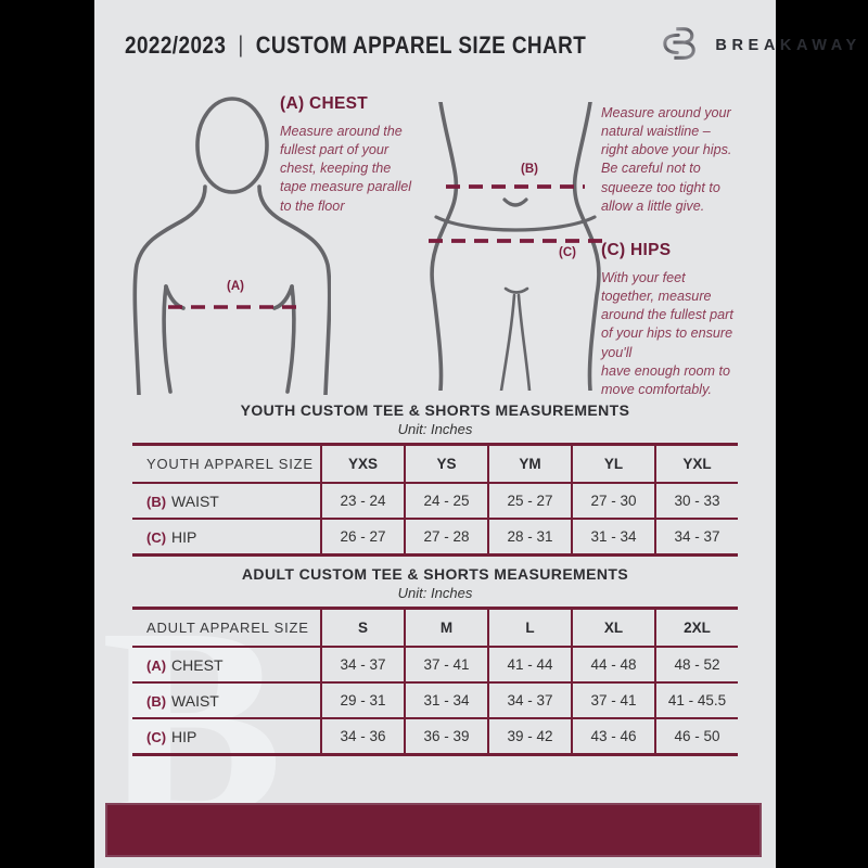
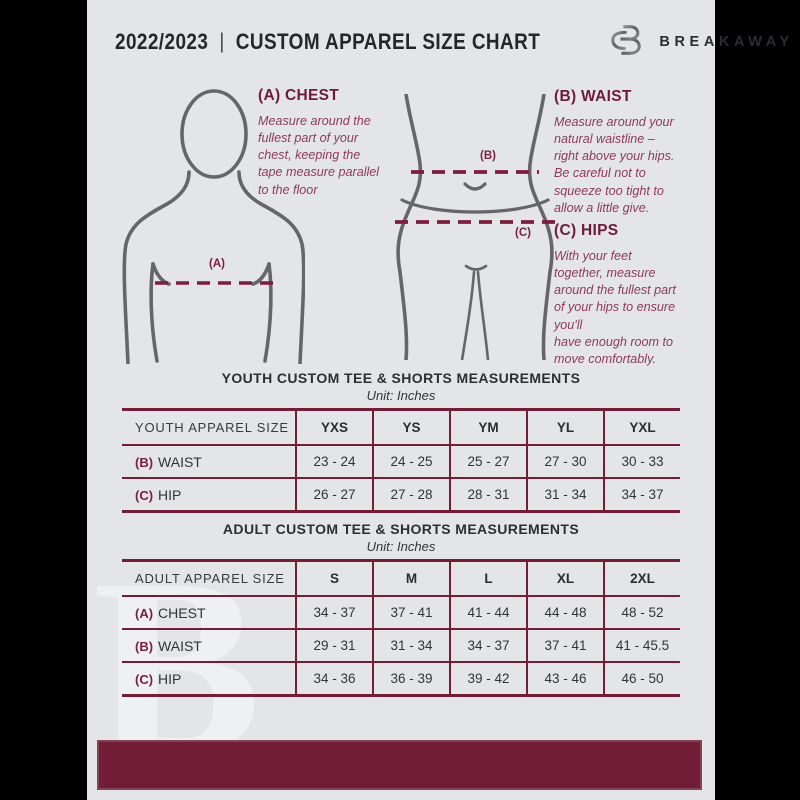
  B
  2022/2023
  |
  CUSTOM APPAREL SIZE CHART
  BREAKAWAY
  (A)
  (A) CHEST
  Measure around the
  fullest part of your
  chest, keeping the
  tape measure parallel
  to the floor
  (B)
  (C)
+ (B) WAIST
  Measure around your
  natural waistline –
  right above your hips.
  Be careful not to
  squeeze too tight to
  allow a little give.
  (C) HIPS
  With your feet
  together, measure
  around the fullest part
  of your hips to ensure
  you'll
  have enough room to
  move comfortably.
  YOUTH CUSTOM TEE & SHORTS MEASUREMENTS
  Unit: Inches
  YOUTH APPAREL SIZE	YXS	YS	YM	YL	YXL
  (B) WAIST	23 - 24	24 - 25	25 - 27	27 - 30	30 - 33
  (C) HIP	26 - 27	27 - 28	28 - 31	31 - 34	34 - 37
  ADULT CUSTOM TEE & SHORTS MEASUREMENTS
  Unit: Inches
  ADULT APPAREL SIZE	S	M	L	XL	2XL
  (A) CHEST	34 - 37	37 - 41	41 - 44	44 - 48	48 - 52
  (B) WAIST	29 - 31	31 - 34	34 - 37	37 - 41	41 - 45.5
  (C) HIP	34 - 36	36 - 39	39 - 42	43 - 46	46 - 50
